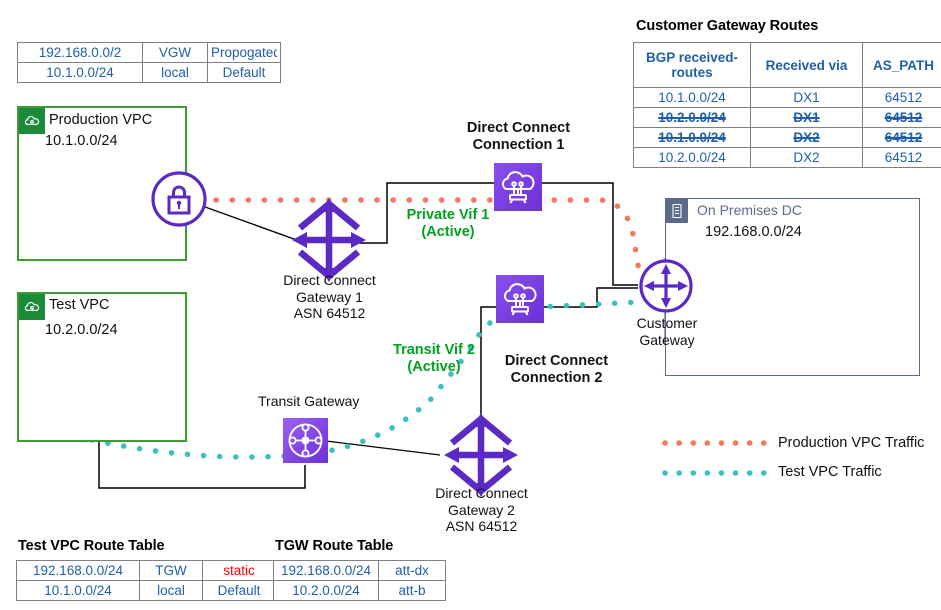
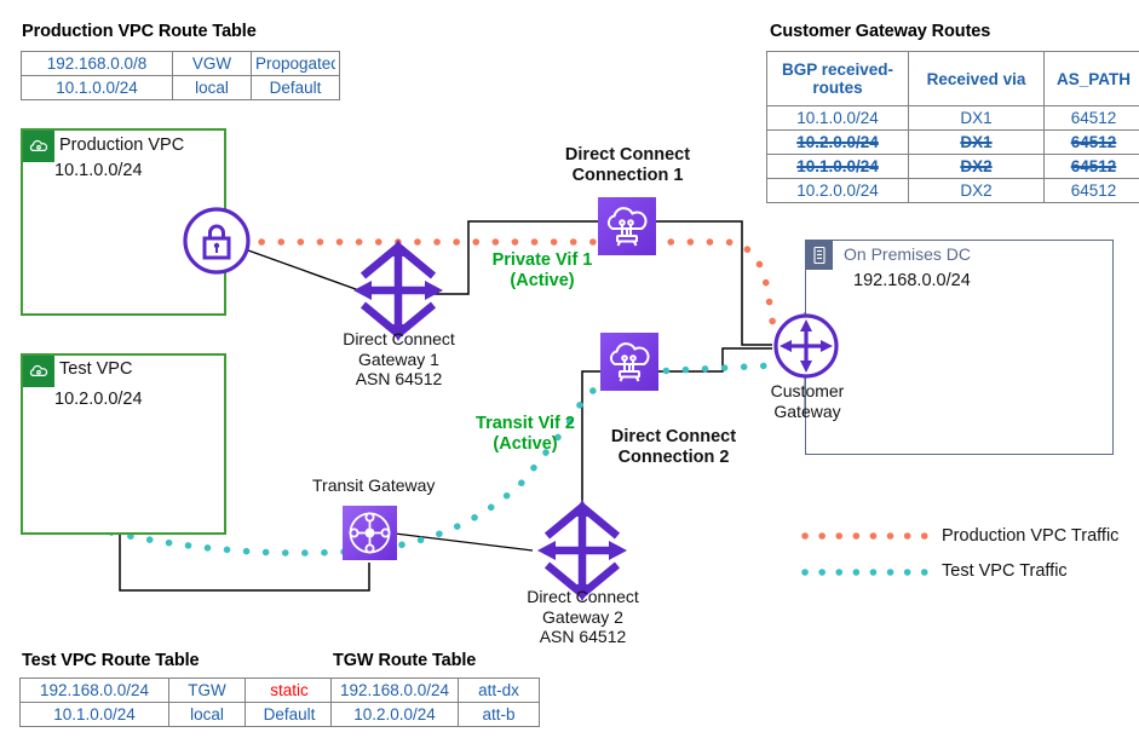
+ Production VPC Route Table
- 192.168.0.0/2	VGW	Propogate
+ 192.168.0.0/8	VGW	Propogate
  10.1.0.0/24	local	Default
  Customer Gateway Routes
  BGP received-routes	Received via	AS_PATH
  10.1.0.0/24	DX1	64512
  10.2.0.0/24	DX1	64512
  10.1.0.0/24	DX2	64512
  10.2.0.0/24	DX2	64512
  Test VPC Route Table
  192.168.0.0/24	TGW	static
  10.1.0.0/24	local	Default
  TGW Route Table
  192.168.0.0/24	att-dx
  10.2.0.0/24	att-b
  Production VPC
  10.1.0.0/24
  Test VPC
  10.2.0.0/24
  On Premises DC
  192.168.0.0/24
  Direct Connect
  Gateway 1
  ASN 64512
  Direct Connect
  Gateway 2
  ASN 64512
  Direct Connect
  Connection 1
  Direct Connect
  Connection 2
  Transit Gateway
  Customer
  Gateway
  Private Vif 1
  (Active)
  Transit Vif 2
  (Active)
  Production VPC Traffic
  Test VPC Traffic
